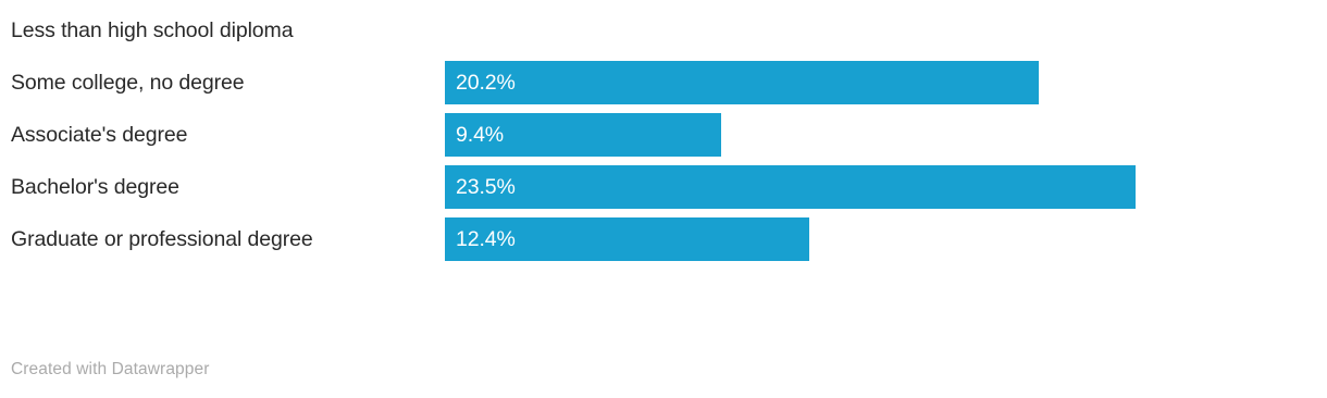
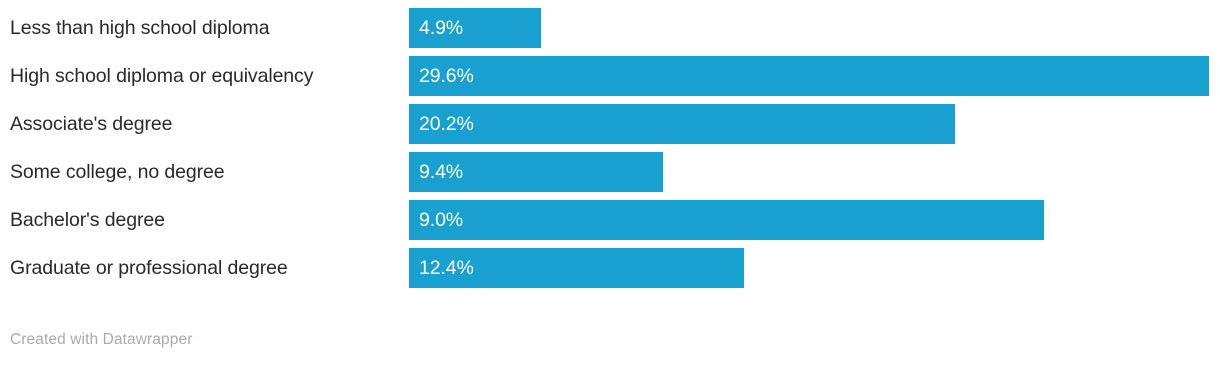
  Less than high school diploma
+ 4.9%
+ High school diploma or equivalency
+ 29.6%
- Some college, no degree
+ Associate's degree
  20.2%
- Associate's degree
+ Some college, no degree
  9.4%
  Bachelor's degree
- 23.5%
+ 9.0%
  Graduate or professional degree
  12.4%
  Created with Datawrapper
